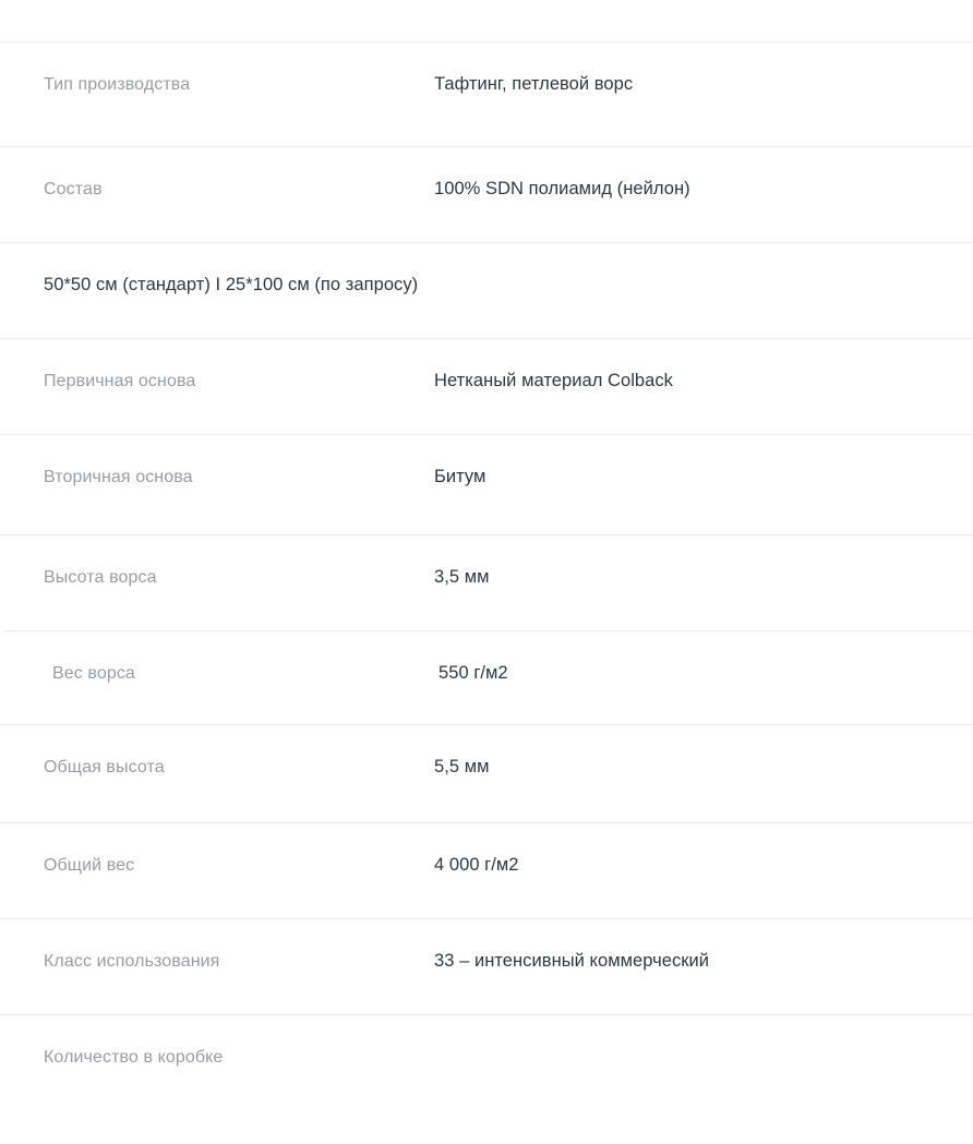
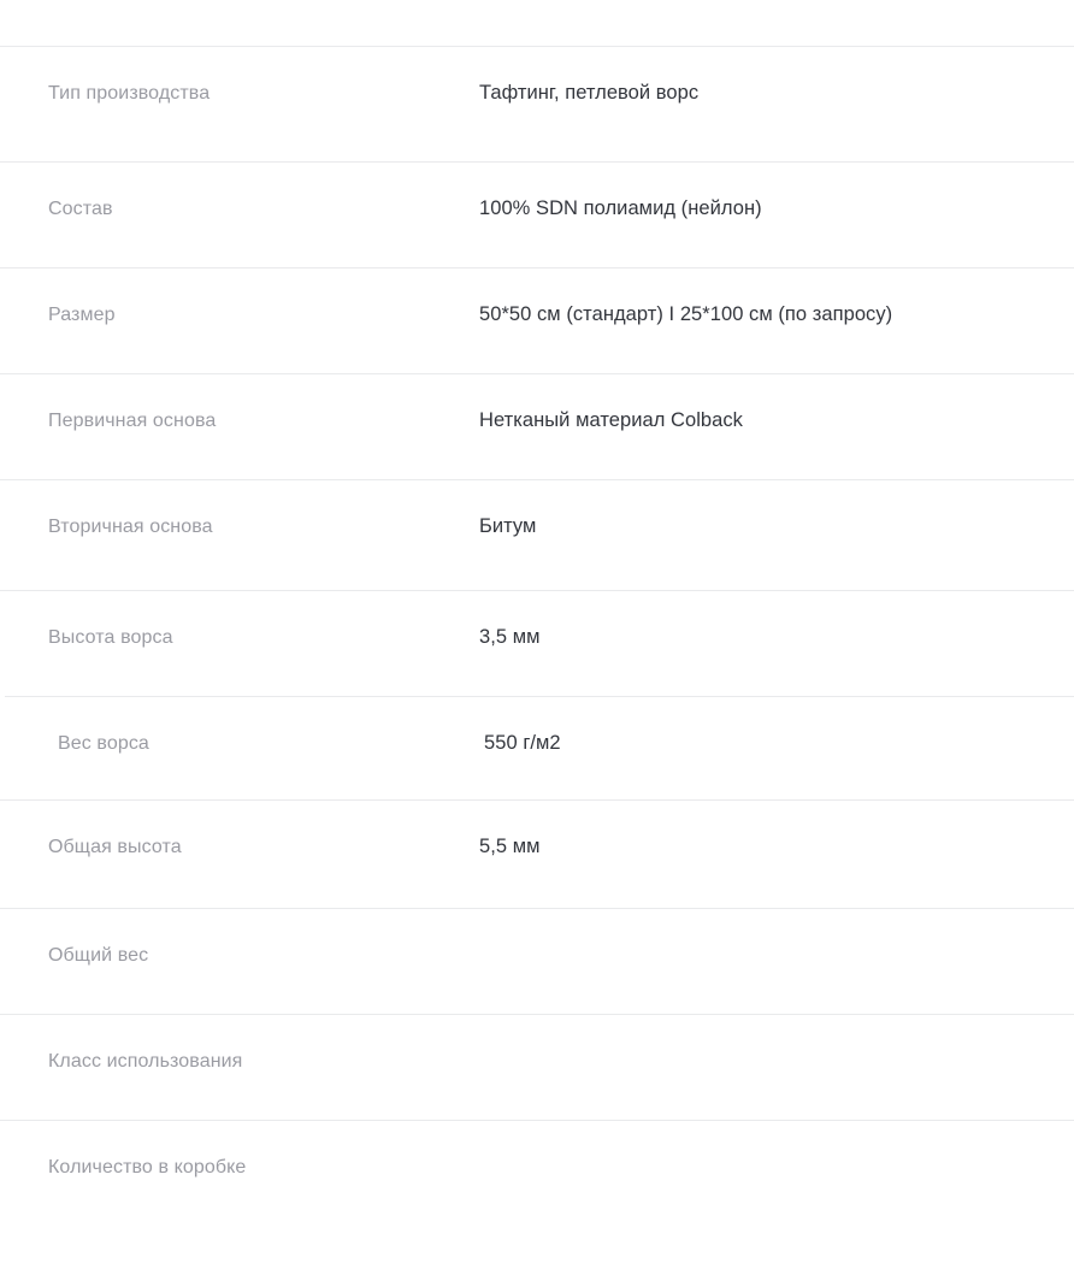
  Тип производства
  Тафтинг, петлевой ворс
  Состав
  100% SDN полиамид (нейлон)
+ Размер
  50*50 см (стандарт) I 25*100 см (по запросу)
  Первичная основа
  Нетканый материал Colback
  Вторичная основа
  Битум
  Высота ворса
  3,5 мм
  Вес ворса
  550 г/м2
  Общая высота
  5,5 мм
  Общий вес
- 4 000 г/м2
  Класс использования
- 33 – интенсивный коммерческий
  Количество в коробке
